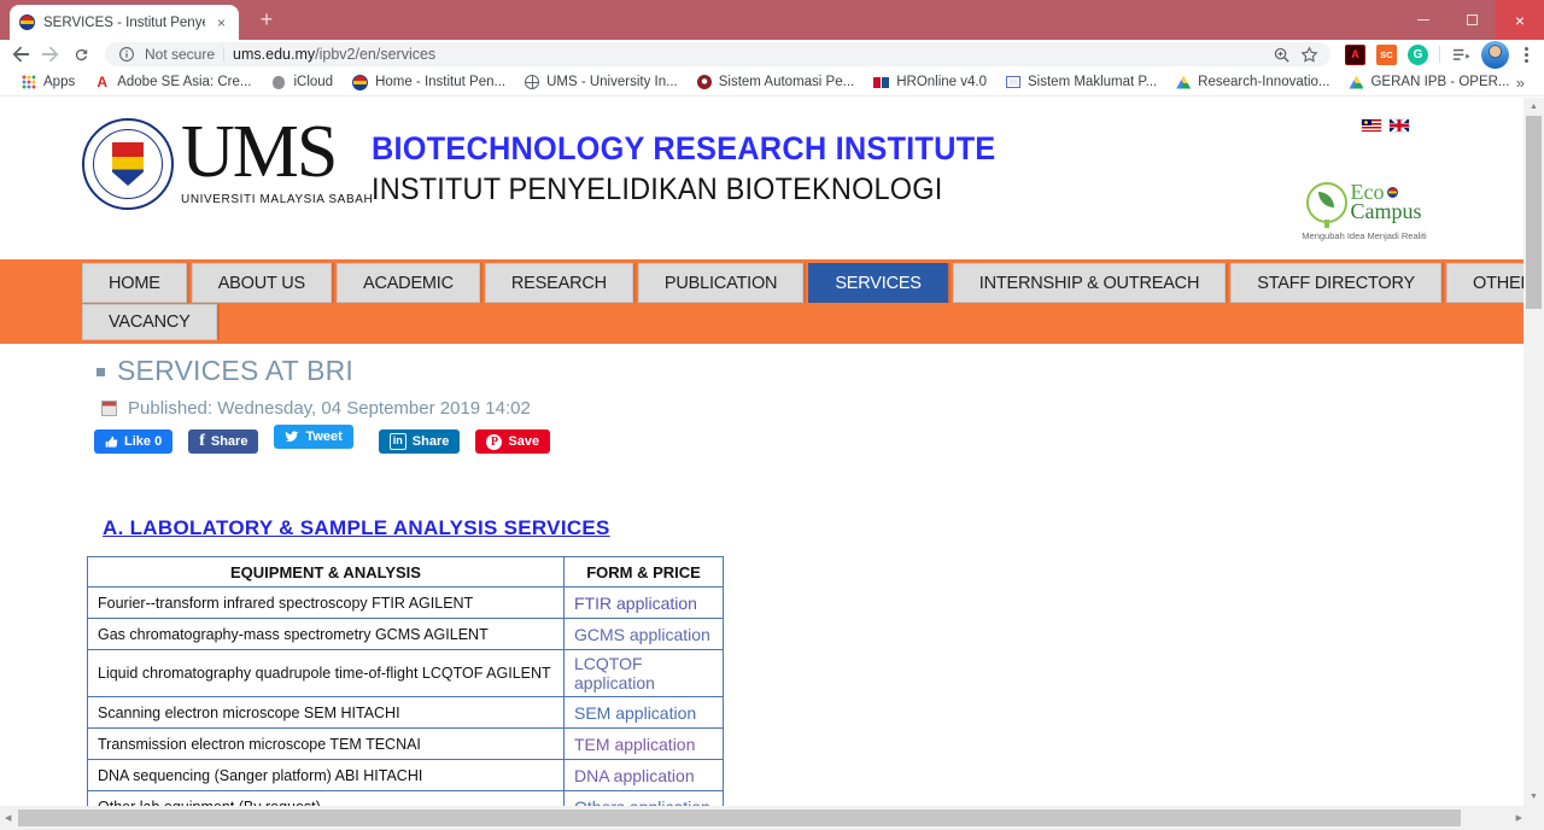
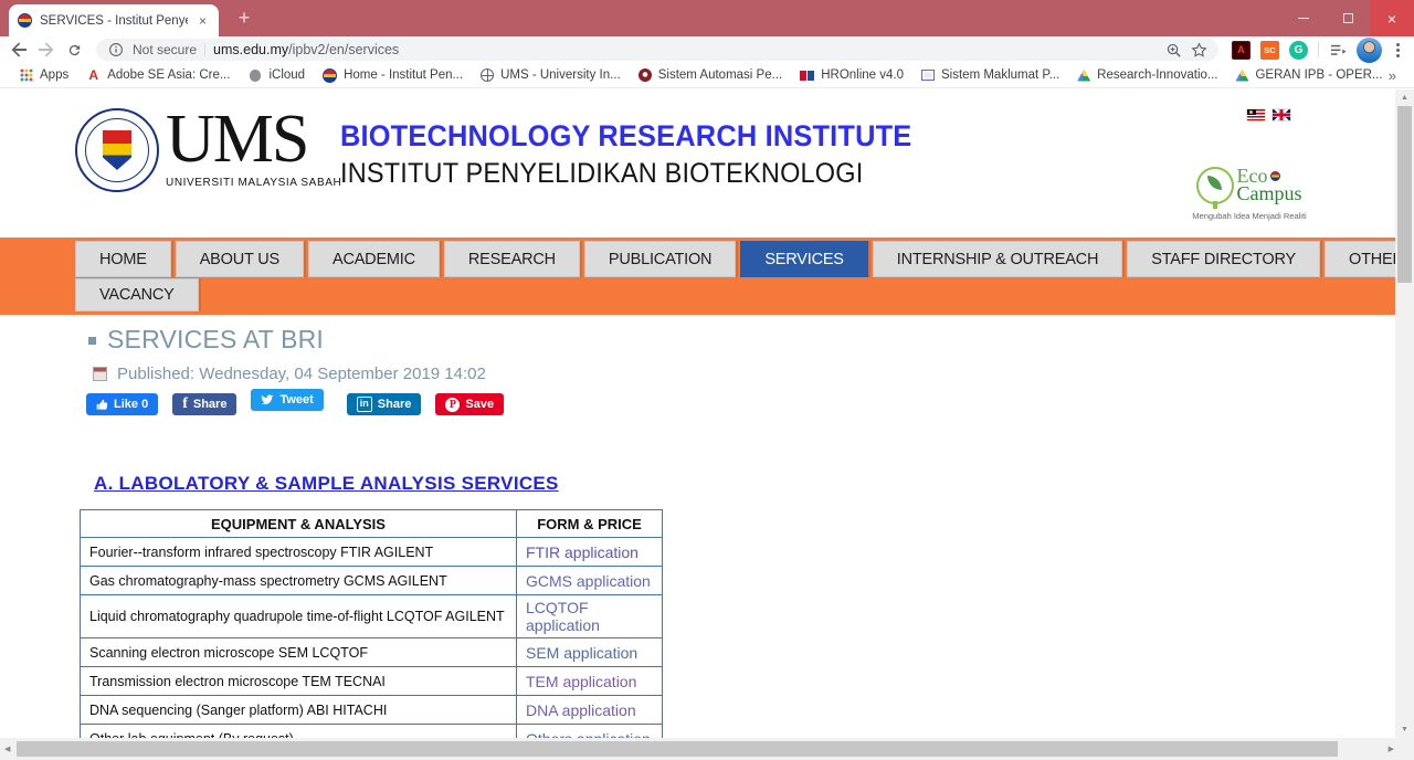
  SERVICES - Institut Peny
  ×
  +
  ×
  Not secure
  ums.edu.my/ipbv2/en/services
  A
  SC
  G
  Apps
  Adobe SE Asia: Cre...
  iCloud
  Home - Institut Pen...
  UMS - University In...
  Sistem Automasi Pe...
  HROnline v4.0
  Sistem Maklumat P...
  Research-Innovatio...
  GERAN IPB - OPER...
  »
  UMS
  UNIVERSITI MALAYSIA SABAH
  BIOTECHNOLOGY RESEARCH INSTITUTE
  INSTITUT PENYELIDIKAN BIOTEKNOLOGI
  Eco
  Campus
  Mengubah Idea Menjadi Realiti
  HOME
  ABOUT US
  ACADEMIC
  RESEARCH
  PUBLICATION
  SERVICES
  INTERNSHIP & OUTREACH
  STAFF DIRECTORY
  VACANCY
  SERVICES AT BRI
  Published: Wednesday, 04 September 2019 14:02
  Like 0
  f
  Share
  Tweet
  in
  Share
  P
  Save
  A. LABOLATORY & SAMPLE ANALYSIS SERVICES
  EQUIPMENT & ANALYSIS	FORM & PRICE
  Fourier--transform infrared spectroscopy FTIR AGILENT	FTIR application
  Gas chromatography-mass spectrometry GCMS AGILENT	GCMS application
  Liquid chromatography quadrupole time-of-flight LCQTOF AGILENT	LCQTOF application
- Scanning electron microscope SEM HITACHI	SEM application
+ Scanning electron microscope SEM LCQTOF	SEM application
  Transmission electron microscope TEM TECNAI	TEM application
  DNA sequencing (Sanger platform) ABI HITACHI	DNA application
